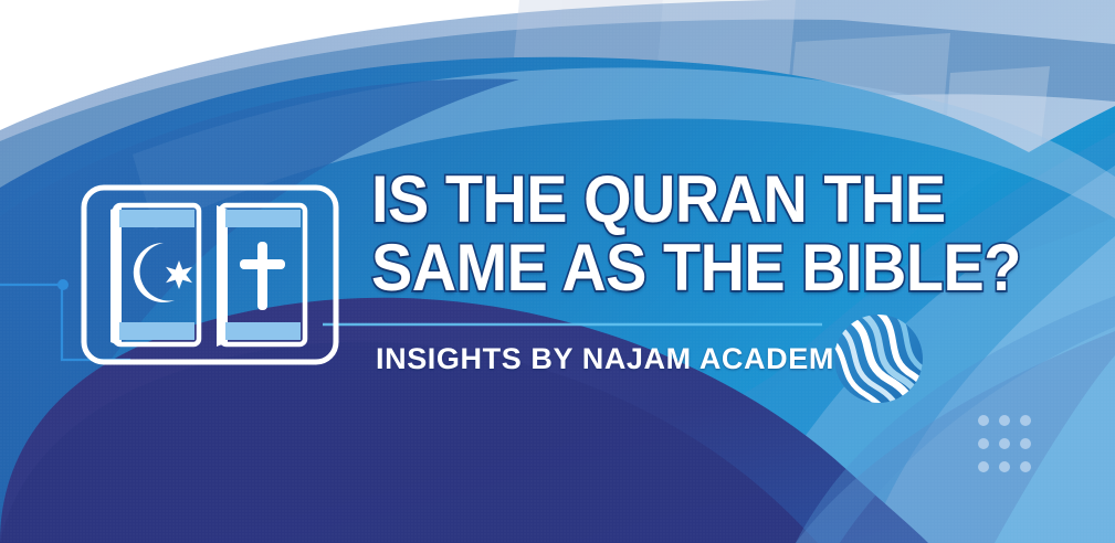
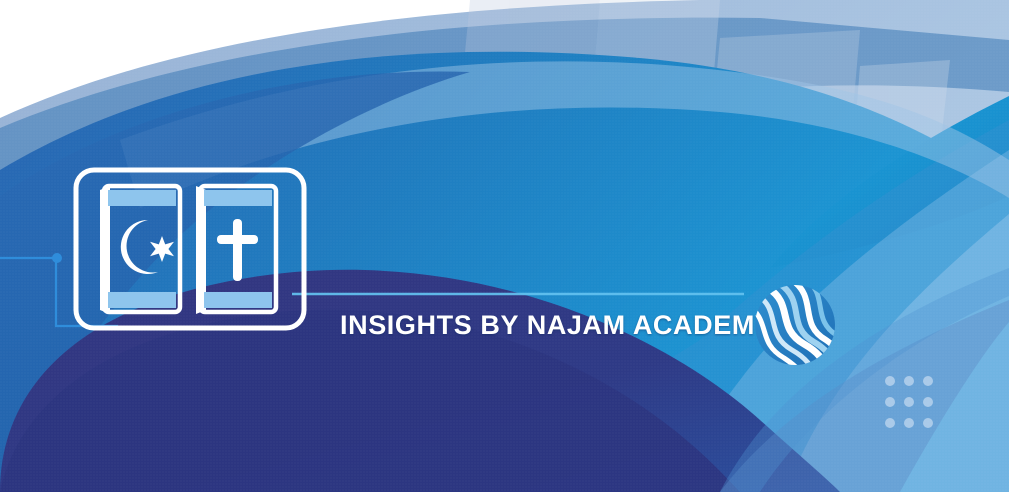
- IS THE QURAN THE
- SAME AS THE BIBLE?
  INSIGHTS BY NAJAM ACADEM
